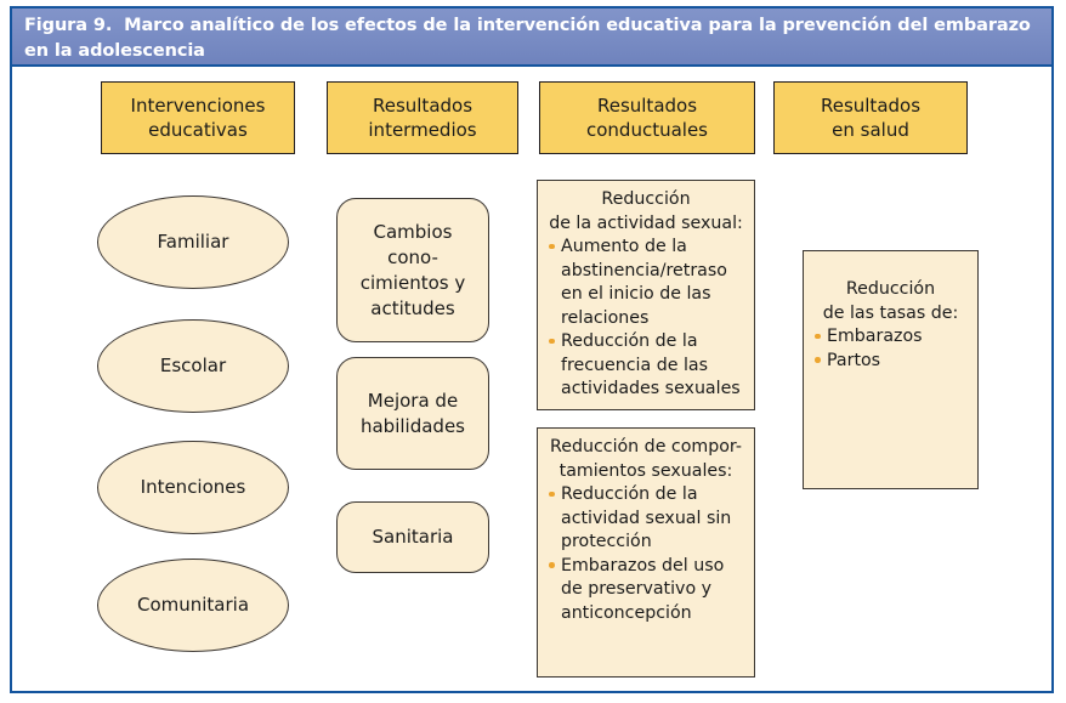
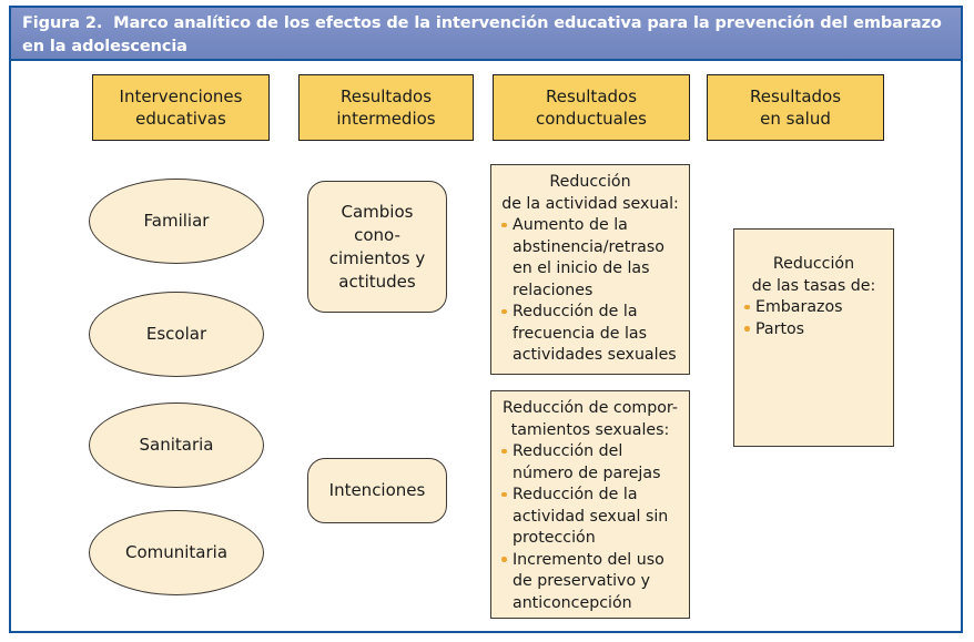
- Figura 9. Marco analítico de los efectos de la intervención educativa para la prevención del embarazo en la adolescencia
+ Figura 2. Marco analítico de los efectos de la intervención educativa para la prevención del embarazo en la adolescencia
  Intervenciones
  educativas
  Resultados
  intermedios
  Resultados
  conductuales
  Resultados
  en salud
  Familiar
  Escolar
- Intenciones
+ Sanitaria
  Comunitaria
  Cambios
  cono-
  cimientos y
  actitudes
- Mejora de
- habilidades
- Sanitaria
+ Intenciones
  Reducción
  de la actividad sexual:
  Aumento de la abstinencia/retraso en el inicio de las relaciones
  Reducción de la frecuencia de las actividades sexuales
  Reducción de compor-
  tamientos sexuales:
+ Reducción del número de parejas
  Reducción de la actividad sexual sin protección
- Embarazos del uso de preservativo y anticoncepción
+ Incremento del uso de preservativo y anticoncepción
  Reducción
  de las tasas de:
  Embarazos
  Partos
